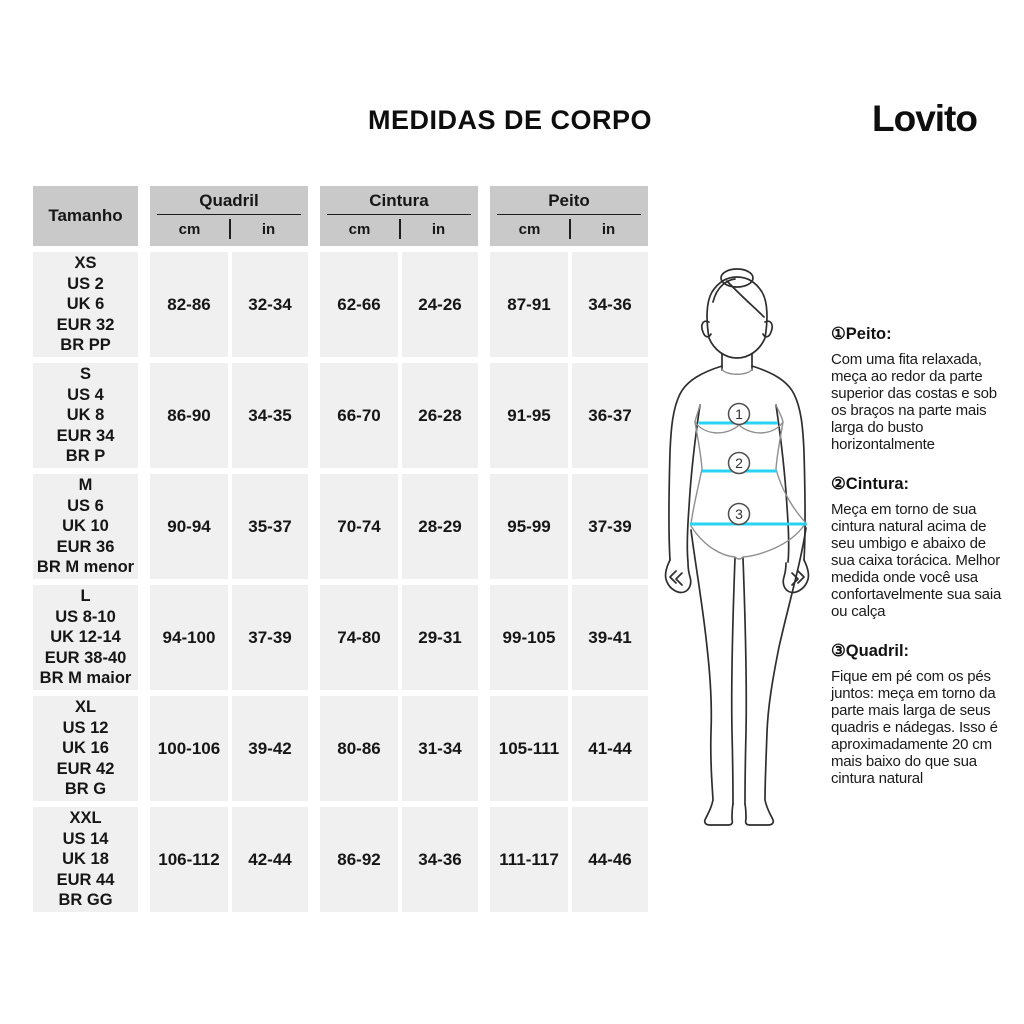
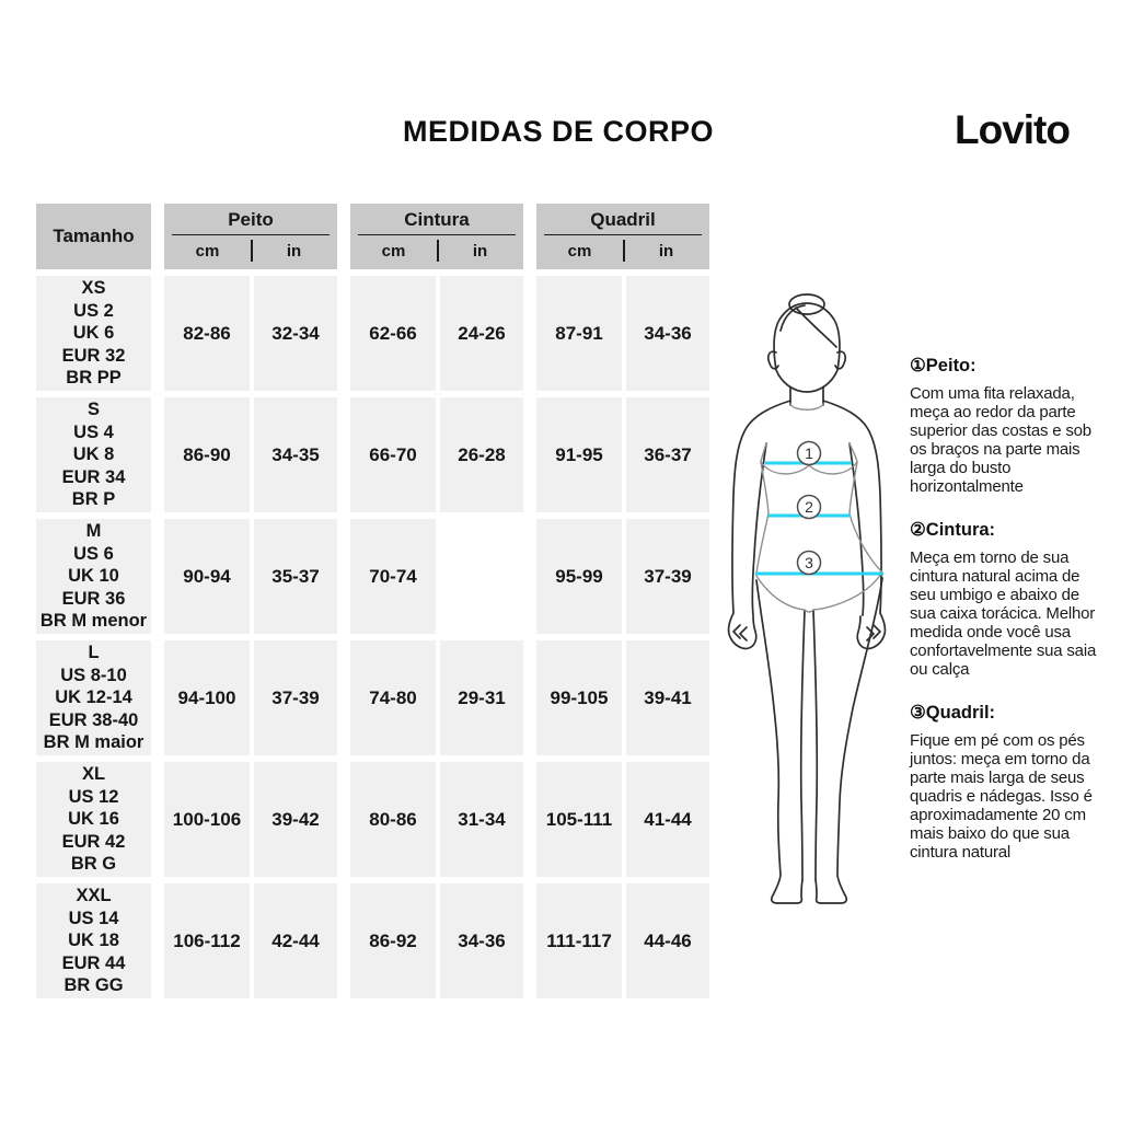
  MEDIDAS DE CORPO
  Lovito
  Tamanho
- Quadril
+ Peito
  cm
  in
  Cintura
  cm
  in
- Peito
+ Quadril
  cm
  in
  XS
  US 2
  UK 6
  EUR 32
  BR PP
  82-86
  32-34
  62-66
  24-26
  87-91
  34-36
  S
  US 4
  UK 8
  EUR 34
  BR P
  86-90
  34-35
  66-70
  26-28
  91-95
  36-37
  M
  US 6
  UK 10
  EUR 36
  BR M menor
  90-94
  35-37
  70-74
- 28-29
  95-99
  37-39
  L
  US 8-10
  UK 12-14
  EUR 38-40
  BR M maior
  94-100
  37-39
  74-80
  29-31
  99-105
  39-41
  XL
  US 12
  UK 16
  EUR 42
  BR G
  100-106
  39-42
  80-86
  31-34
  105-111
  41-44
  XXL
  US 14
  UK 18
  EUR 44
  BR GG
  106-112
  42-44
  86-92
  34-36
  111-117
  44-46
  1
  2
  3
  ①Peito:
  Com uma fita relaxada, meça ao redor da parte superior das costas e sob os braços na parte mais larga do busto horizontalmente
  ②Cintura:
  Meça em torno de sua cintura natural acima de seu umbigo e abaixo de sua caixa torácica. Melhor medida onde você usa confortavelmente sua saia ou calça
  ③Quadril:
  Fique em pé com os pés juntos: meça em torno da parte mais larga de seus quadris e nádegas. Isso é aproximadamente 20 cm mais baixo do que sua cintura natural
